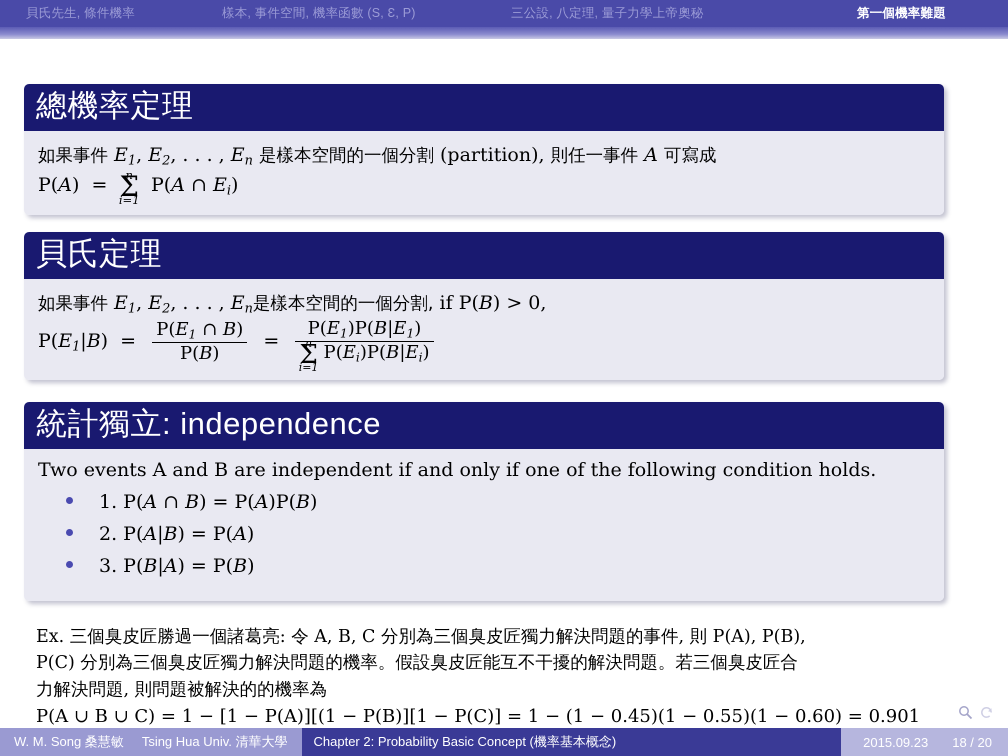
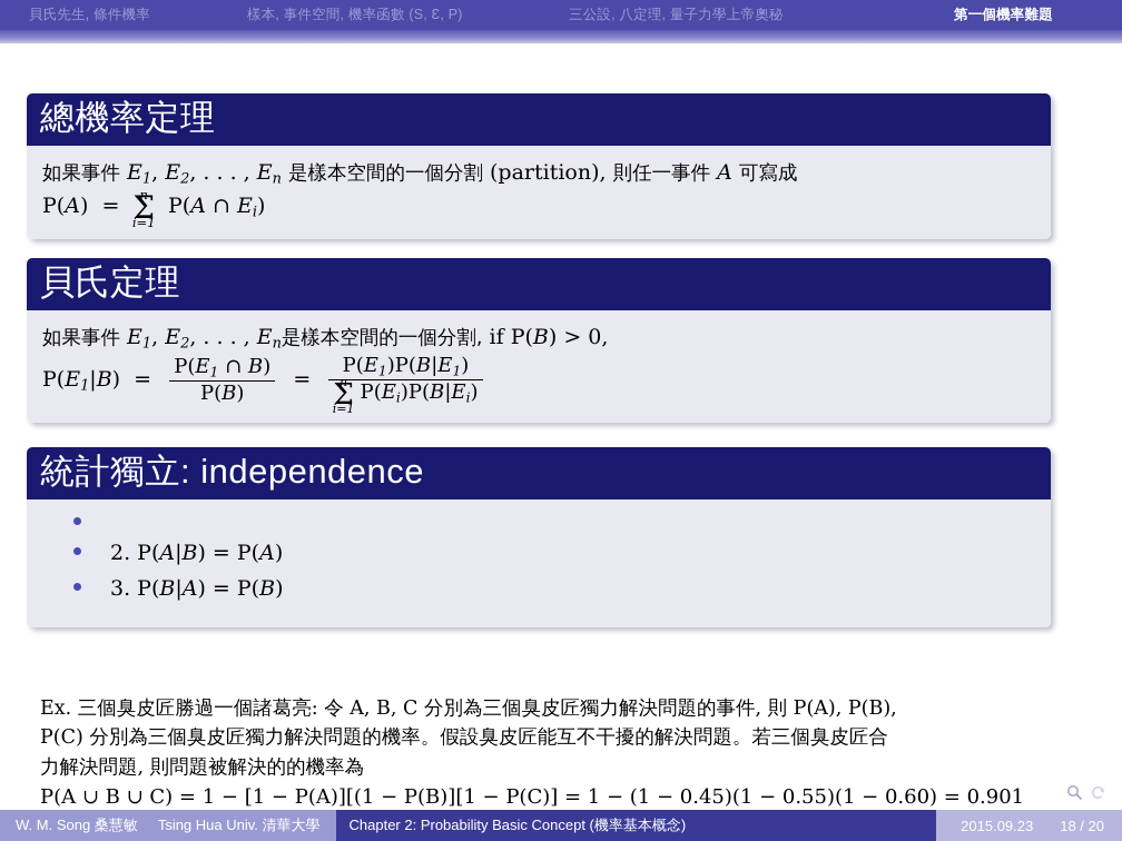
  貝氏先生, 條件機率
  樣本, 事件空間, 機率函數 (S, Ɛ, P)
  三公設, 八定理, 量子力學上帝奧秘
  第一個機率難題
  總機率定理
  如果事件 E1, E2, . . . , En 是樣本空間的一個分割 (partition), 則任一事件 A 可寫成
  P(A) = Σ
  n
  i=1
  P(A ∩ Ei)
  貝氏定理
  如果事件 E1, E2, . . . , En是樣本空間的一個分割, if P(B) > 0,
  P(E1|B) =
  P(E1 ∩ B)
  P(B)
  =
  P(E1)P(B|E1)
  Σ
  n
  i=1
  P(Ei)P(B|Ei)
  統計獨立: independence
- Two events A and B are independent if and only if one of the following condition holds.
- 1. P(A ∩ B) = P(A)P(B)
  2. P(A|B) = P(A)
  3. P(B|A) = P(B)
  Ex. 三個臭皮匠勝過一個諸葛亮: 令 A, B, C 分別為三個臭皮匠獨力解決問題的事件, 則 P(A), P(B),
  P(C) 分別為三個臭皮匠獨力解決問題的機率。假設臭皮匠能互不干擾的解決問題。若三個臭皮匠合
  力解決問題, 則問題被解決的的機率為
  P(A ∪ B ∪ C) = 1 − [1 − P(A)][(1 − P(B)][1 − P(C)] = 1 − (1 − 0.45)(1 − 0.55)(1 − 0.60) = 0.901
  W. M. Song 桑慧敏
  Tsing Hua Univ. 清華大學
  Chapter 2: Probability Basic Concept (機率基本概念)
  2015.09.23
  18 / 20
